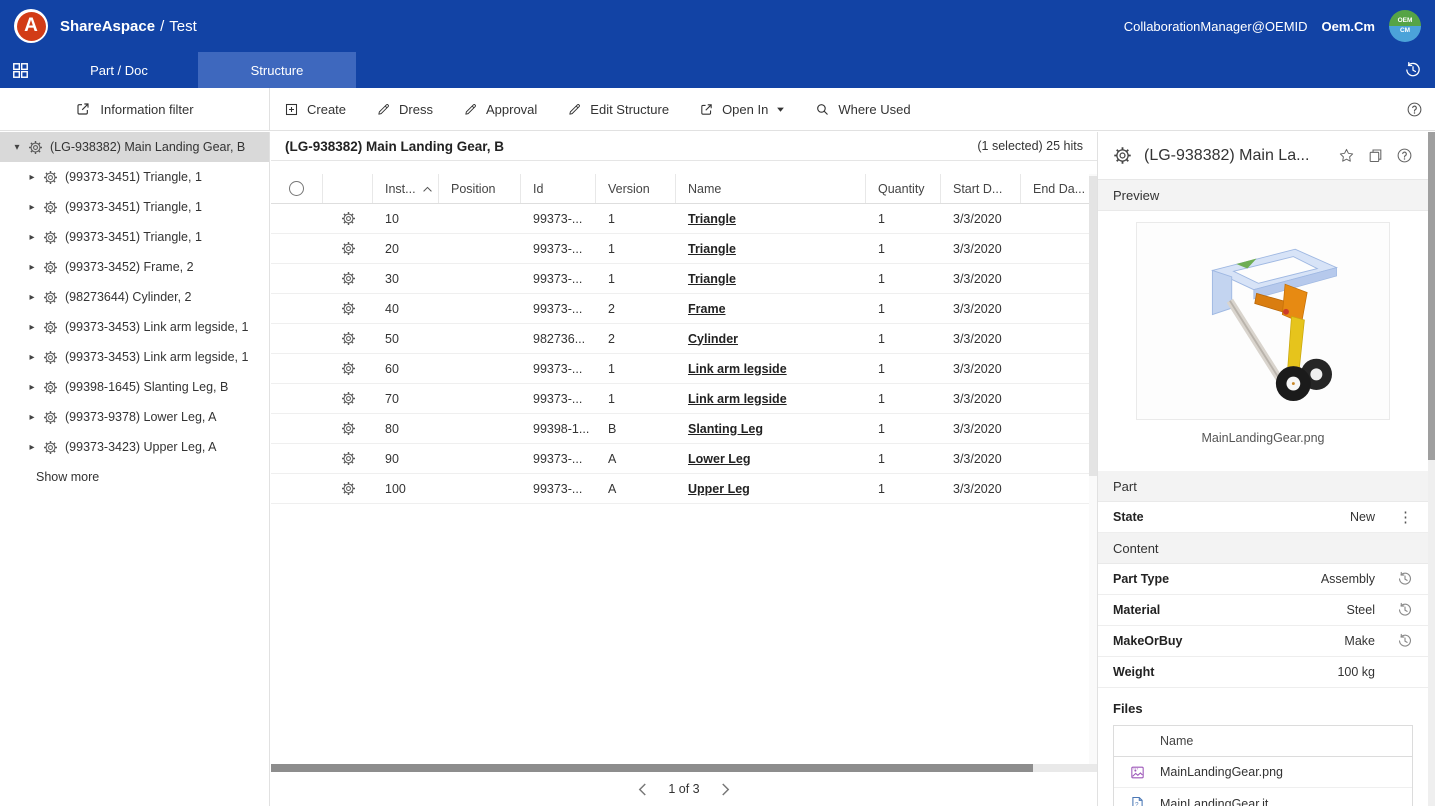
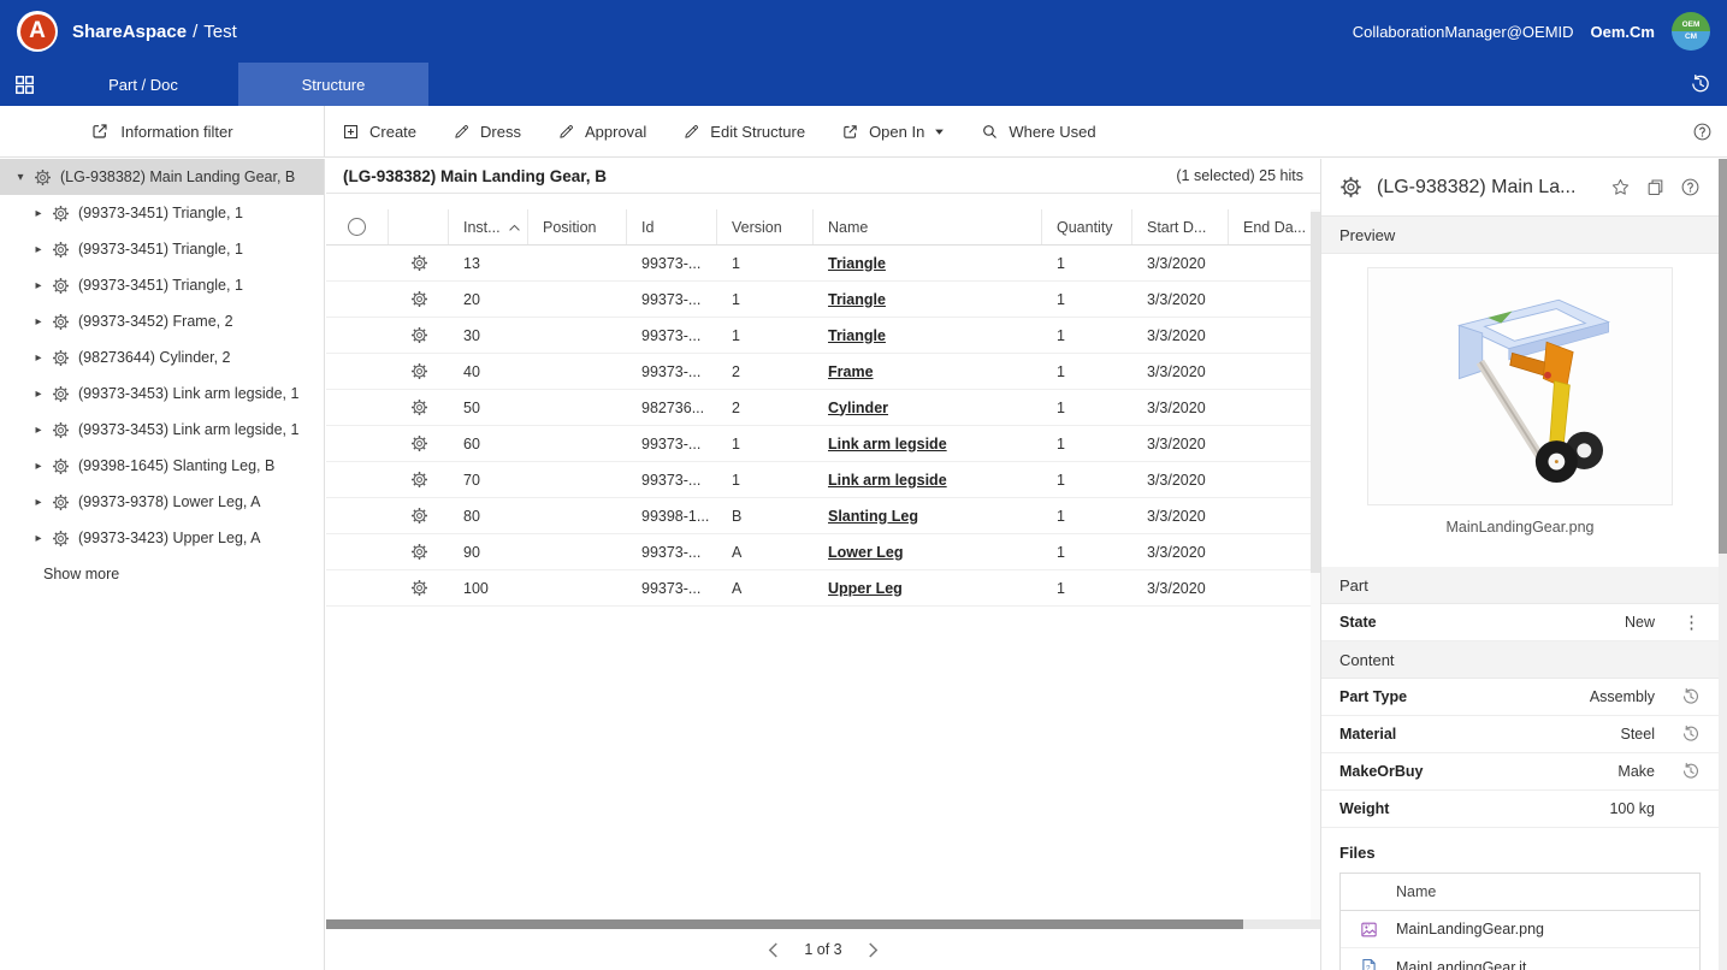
  A
  ShareAspace
  /
  Test
  CollaborationManager@OEMID
  Oem.Cm
  Part / Doc
  Structure
  Information filter
  Create
  Dress
  Approval
  Edit Structure
  Open In
  Where Used
  ▾
  (LG-938382) Main Landing Gear, B
  ▸
  (99373-3451) Triangle, 1
  ▸
  (99373-3451) Triangle, 1
  ▸
  (99373-3451) Triangle, 1
  ▸
  (99373-3452) Frame, 2
  ▸
  (98273644) Cylinder, 2
  ▸
  (99373-3453) Link arm legside, 1
  ▸
  (99373-3453) Link arm legside, 1
  ▸
  (99398-1645) Slanting Leg, B
  ▸
  (99373-9378) Lower Leg, A
  ▸
  (99373-3423) Upper Leg, A
  Show more
  (LG-938382) Main Landing Gear, B
  (1 selected) 25 hits
  Inst...
  Position
  Id
  Version
  Name
  Quantity
  Start D...
  End Da...
- 10
+ 13
  99373-...
  1
  Triangle
  1
  3/3/2020
  20
  99373-...
  1
  Triangle
  1
  3/3/2020
  30
  99373-...
  1
  Triangle
  1
  3/3/2020
  40
  99373-...
  2
  Frame
  1
  3/3/2020
  50
  982736...
  2
  Cylinder
  1
  3/3/2020
  60
  99373-...
  1
  Link arm legside
  1
  3/3/2020
  70
  99373-...
  1
  Link arm legside
  1
  3/3/2020
  80
  99398-1...
  B
  Slanting Leg
  1
  3/3/2020
  90
  99373-...
  A
  Lower Leg
  1
  3/3/2020
  100
  99373-...
  A
  Upper Leg
  1
  3/3/2020
  1 of 3
  (LG-938382) Main La...
  Preview
  MainLandingGear.png
  Part
  State
  New
  ⋮
  Content
  Part Type
  Assembly
  Material
  Steel
  MakeOrBuy
  Make
  Weight
  100 kg
  Files
  Name
  MainLandingGear.png
  MainLandingGear.jt
